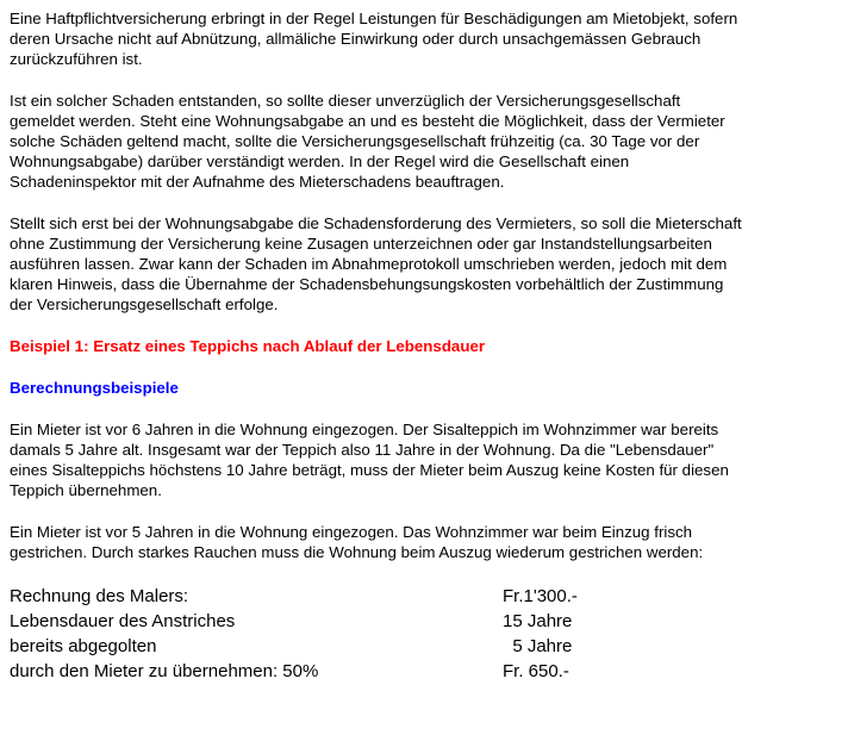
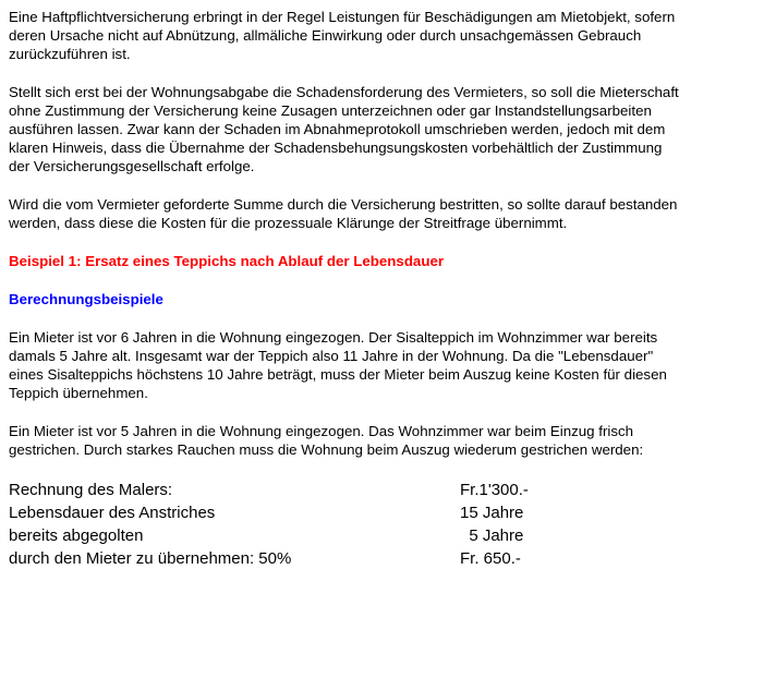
  Eine Haftpflichtversicherung erbringt in der Regel Leistungen für Beschädigungen am Mietobjekt, sofern
  deren Ursache nicht auf Abnützung, allmäliche Einwirkung oder durch unsachgemässen Gebrauch
  zurückzuführen ist.
- Ist ein solcher Schaden entstanden, so sollte dieser unverzüglich der Versicherungsgesellschaft
- gemeldet werden. Steht eine Wohnungsabgabe an und es besteht die Möglichkeit, dass der Vermieter
- solche Schäden geltend macht, sollte die Versicherungsgesellschaft frühzeitig (ca. 30 Tage vor der
- Wohnungsabgabe) darüber verständigt werden. In der Regel wird die Gesellschaft einen
- Schadeninspektor mit der Aufnahme des Mieterschadens beauftragen.
  Stellt sich erst bei der Wohnungsabgabe die Schadensforderung des Vermieters, so soll die Mieterschaft
  ohne Zustimmung der Versicherung keine Zusagen unterzeichnen oder gar Instandstellungsarbeiten
  ausführen lassen. Zwar kann der Schaden im Abnahmeprotokoll umschrieben werden, jedoch mit dem
  klaren Hinweis, dass die Übernahme der Schadensbehungsungskosten vorbehältlich der Zustimmung
  der Versicherungsgesellschaft erfolge.
+ Wird die vom Vermieter geforderte Summe durch die Versicherung bestritten, so sollte darauf bestanden
+ werden, dass diese die Kosten für die prozessuale Klärunge der Streitfrage übernimmt.
  Beispiel 1: Ersatz eines Teppichs nach Ablauf der Lebensdauer
  Berechnungsbeispiele
  Ein Mieter ist vor 6 Jahren in die Wohnung eingezogen. Der Sisalteppich im Wohnzimmer war bereits
  damals 5 Jahre alt. Insgesamt war der Teppich also 11 Jahre in der Wohnung. Da die "Lebensdauer"
  eines Sisalteppichs höchstens 10 Jahre beträgt, muss der Mieter beim Auszug keine Kosten für diesen
  Teppich übernehmen.
  Ein Mieter ist vor 5 Jahren in die Wohnung eingezogen. Das Wohnzimmer war beim Einzug frisch
  gestrichen. Durch starkes Rauchen muss die Wohnung beim Auszug wiederum gestrichen werden:
  Rechnung des Malers:
  Fr.1'300.-
  Lebensdauer des Anstriches
  15 Jahre
  bereits abgegolten
  5 Jahre
  durch den Mieter zu übernehmen: 50%
  Fr. 650.-
